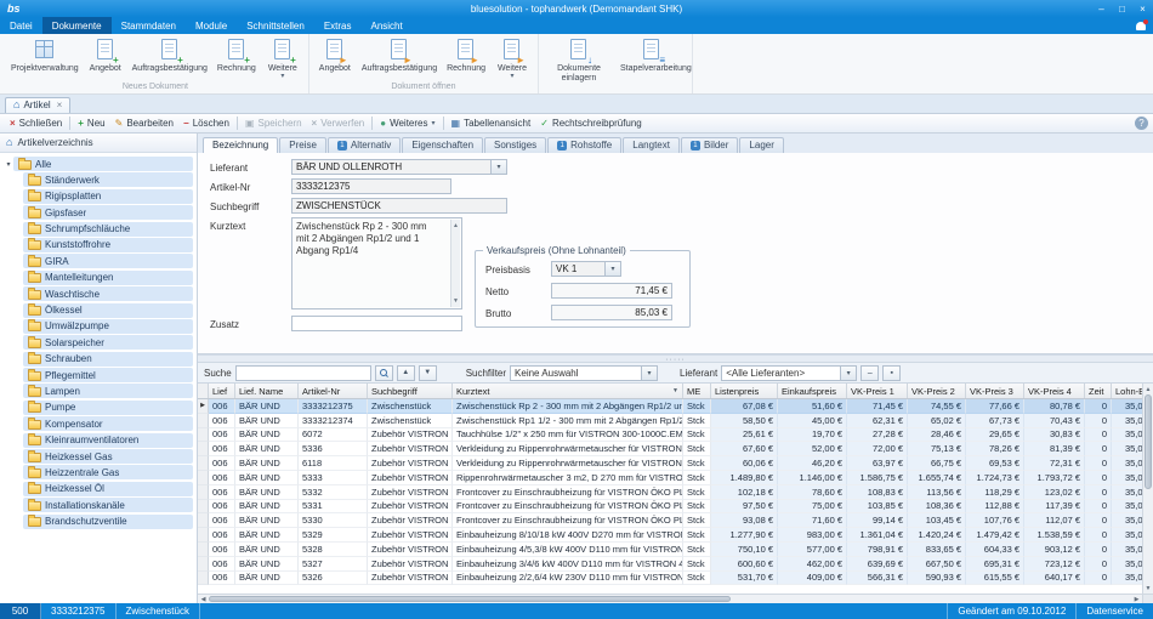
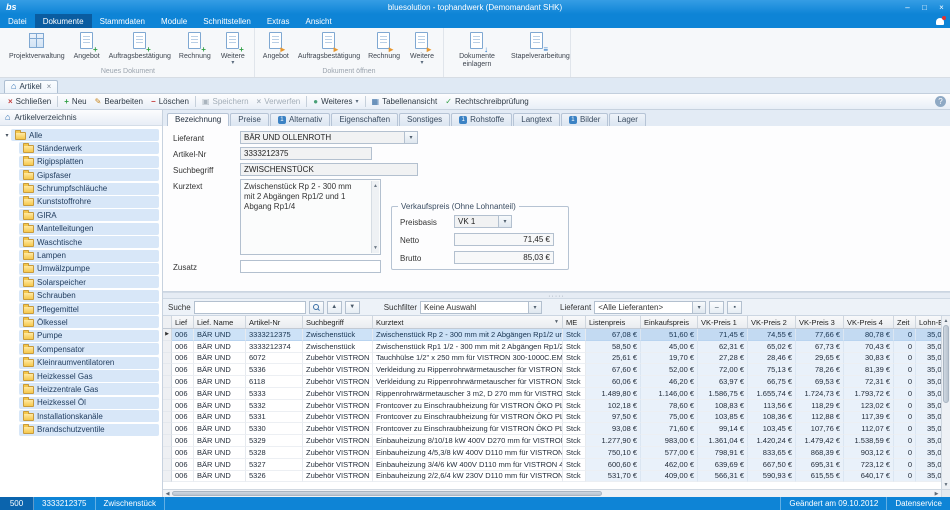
  bs
  bluesolution - tophandwerk (Demomandant SHK)
  –
  □
  ×
  Datei
  Dokumente
  Stammdaten
  Module
  Schnittstellen
  Extras
  Ansicht
  +
  +
  +
  +
  ►
  ►
  ►
  ►
  ↓
  ≡
  Artikel
  ×
  ×
  Schließen
  +
  Neu
  ✎
  Bearbeiten
  −
  Löschen
  ▣
  Speichern
  ×
  Verwerfen
  ●
  Weiteres
  ▦
  Tabellenansicht
  ✓
  Rechtschreibprüfung
  Artikelverzeichnis
  Alle
  Ständerwerk
  Rigipsplatten
  Gipsfaser
  Schrumpfschläuche
  Kunststoffrohre
  GIRA
  Mantelleitungen
  Waschtische
- Ölkessel
+ Lampen
  Umwälzpumpe
  Solarspeicher
  Schrauben
  Pflegemittel
- Lampen
+ Ölkessel
  Pumpe
  Kompensator
  Kleinraumventilatoren
  Heizkessel Gas
  Heizzentrale Gas
  Heizkessel Öl
  Installationskanäle
  Brandschutzventile
  Bezeichnung
  Preise
  Alternativ
  Eigenschaften
  Sonstiges
  Rohstoffe
  Langtext
  Bilder
  Lager
  Lieferant
  BÄR UND OLLENROTH
  Artikel-Nr
  3333212375
  Suchbegriff
  ZWISCHENSTÜCK
  Kurztext
  Zwischenstück Rp 2 - 300 mm
  mit 2 Abgängen Rp1/2 und 1 Abgang Rp1/4
  Zusatz
  Verkaufspreis (Ohne Lohnanteil)
  Preisbasis
  VK 1
  Netto
  71,45 €
  Brutto
  85,03 €
  Suche
  Suchfilter
  Keine Auswahl
  Lieferant
  <Alle Lieferanten>
  Lief
  Lief. Name
  Artikel-Nr
  Suchbegriff
  Kurztext
  ME
  Listenpreis
  Einkaufspreis
  VK-Preis 1
  VK-Preis 2
  VK-Preis 3
  VK-Preis 4
  Zeit
  Lohn-
  006
  BÄR UND
  3333212375
  Zwischenstück
  Zwischenstück Rp 2 - 300 mm mit 2 Abgängen Rp1/2 un
  Stck
  67,08 €
  51,60 €
  71,45 €
  74,55 €
  77,66 €
  80,78 €
  0
  006
  BÄR UND
  3333212374
  Zwischenstück
  Zwischenstück Rp1 1/2 - 300 mm mit 2 Abgängen Rp1/2
  Stck
  58,50 €
  45,00 €
  62,31 €
  65,02 €
  67,73 €
  70,43 €
  0
  006
  BÄR UND
  6072
  Zubehör VISTRON
  Tauchhülse 1/2" x 250 mm für VISTRON 300-1000C.EM
  Stck
  25,61 €
  19,70 €
  27,28 €
  28,46 €
  29,65 €
  30,83 €
  0
  006
  BÄR UND
  5336
  Zubehör VISTRON
  Verkleidung zu Rippenrohrwärmetauscher für VISTRON
  Stck
  67,60 €
  52,00 €
  72,00 €
  75,13 €
  78,26 €
  81,39 €
  0
  006
  BÄR UND
  6118
  Zubehör VISTRON
  Verkleidung zu Rippenrohrwärmetauscher für VISTRON
  Stck
  60,06 €
  46,20 €
  63,97 €
  66,75 €
  69,53 €
  72,31 €
  0
  006
  BÄR UND
  5333
  Zubehör VISTRON
  Rippenrohrwärmetauscher 3 m2, D 270 mm für VISTRO
  Stck
  1.489,80 €
  1.146,00 €
  1.586,75 €
  1.655,74 €
  1.724,73 €
  1.793,72 €
  0
  006
  BÄR UND
  5332
  Zubehör VISTRON
  Frontcover zu Einschraubheizung für VISTRON ÖKO PL
  Stck
  102,18 €
  78,60 €
  108,83 €
  113,56 €
  118,29 €
  123,02 €
  0
  006
  BÄR UND
  5331
  Zubehör VISTRON
  Frontcover zu Einschraubheizung für VISTRON ÖKO PL
  Stck
  97,50 €
  75,00 €
  103,85 €
  108,36 €
  112,88 €
  117,39 €
  0
  006
  BÄR UND
  5330
  Zubehör VISTRON
  Frontcover zu Einschraubheizung für VISTRON ÖKO PL
  Stck
  93,08 €
  71,60 €
  99,14 €
  103,45 €
  107,76 €
  112,07 €
  0
  006
  BÄR UND
  5329
  Zubehör VISTRON
  Einbauheizung 8/10/18 kW 400V D270 mm für VISTRO
  Stck
  1.277,90 €
  983,00 €
  1.361,04 €
  1.420,24 €
  1.479,42 €
  1.538,59 €
  0
  006
  BÄR UND
  5328
  Zubehör VISTRON
  Einbauheizung 4/5,3/8 kW 400V D110 mm für VISTRON
  Stck
  750,10 €
  577,00 €
  798,91 €
  833,65 €
- 604,33 €
+ 868,39 €
  903,12 €
  0
  006
  BÄR UND
  5327
  Zubehör VISTRON
  Einbauheizung 3/4/6 kW 400V D110 mm für VISTRON 4
  Stck
  600,60 €
  462,00 €
  639,69 €
  667,50 €
  695,31 €
  723,12 €
  0
  006
  BÄR UND
  5326
  Zubehör VISTRON
  Einbauheizung 2/2,6/4 kW 230V D110 mm für VISTRON
  Stck
  531,70 €
  409,00 €
  566,31 €
  590,93 €
  615,55 €
  640,17 €
  0
  500
  3333212375
  Zwischenstück
  Geändert am 09.10.2012
  Datenservice
